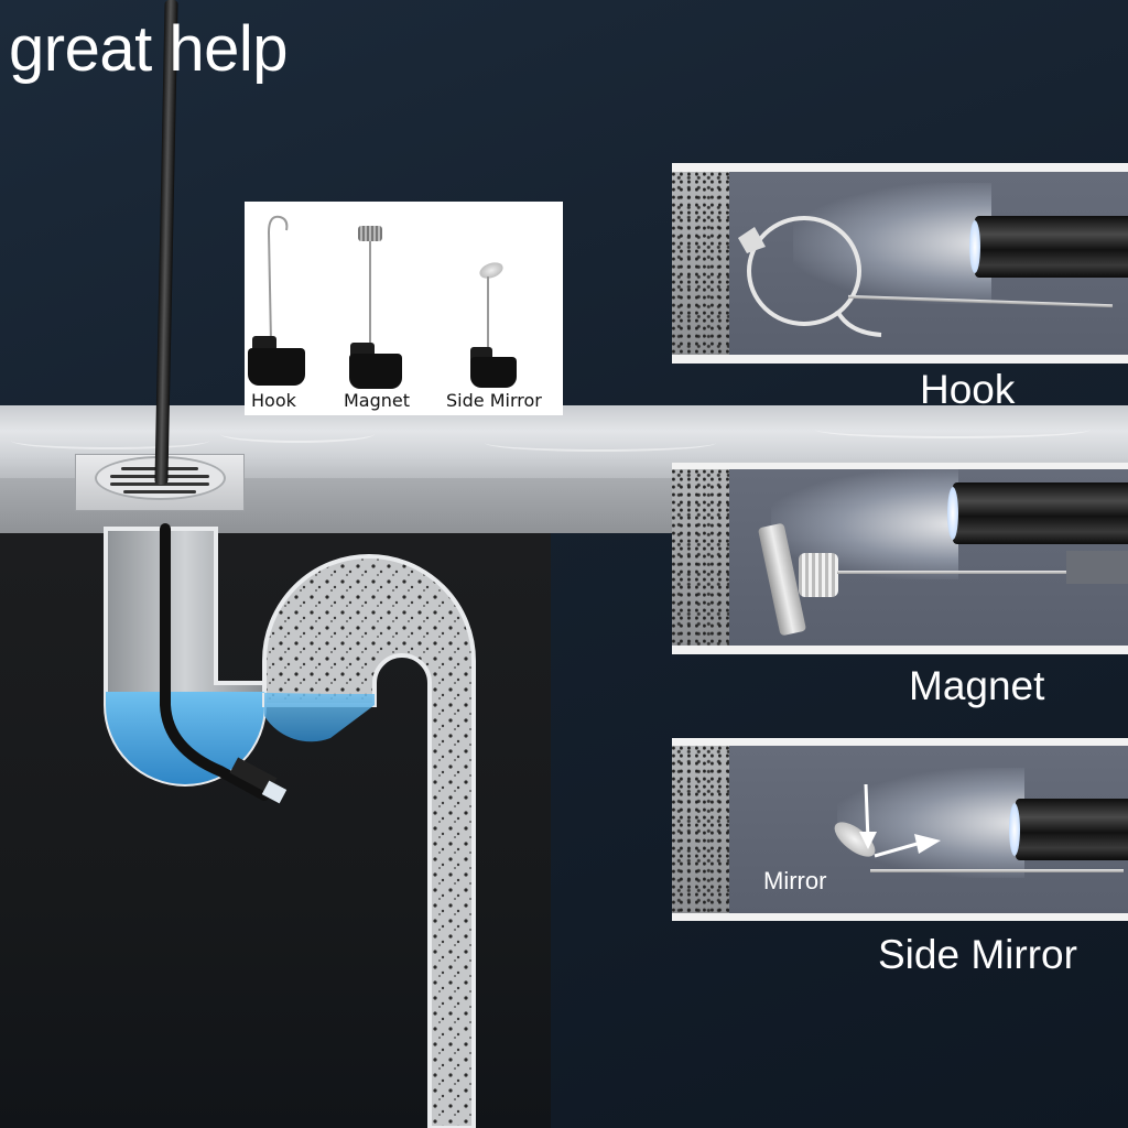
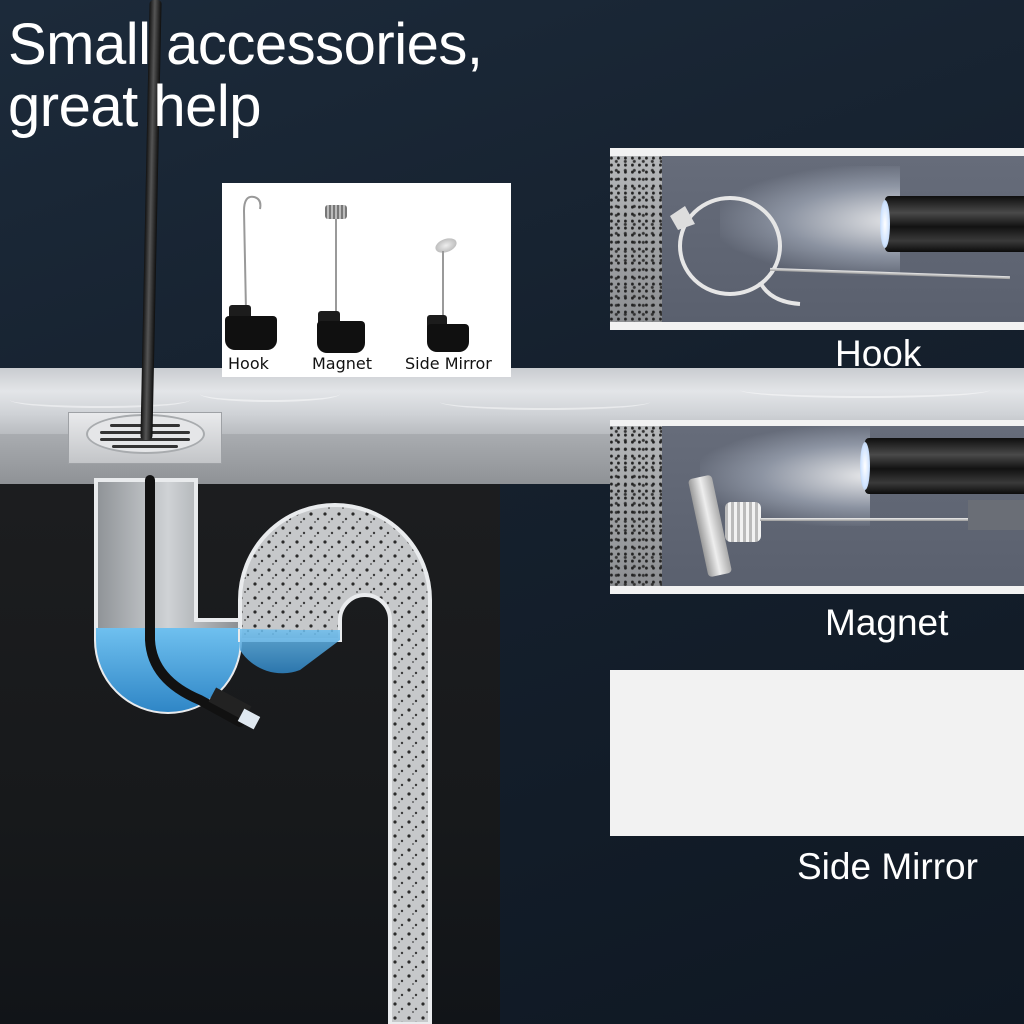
+ Small accessories,
  great help
  Hook
  Magnet
  Side Mirror
  Hook
  Magnet
- Mirror
  Side Mirror
